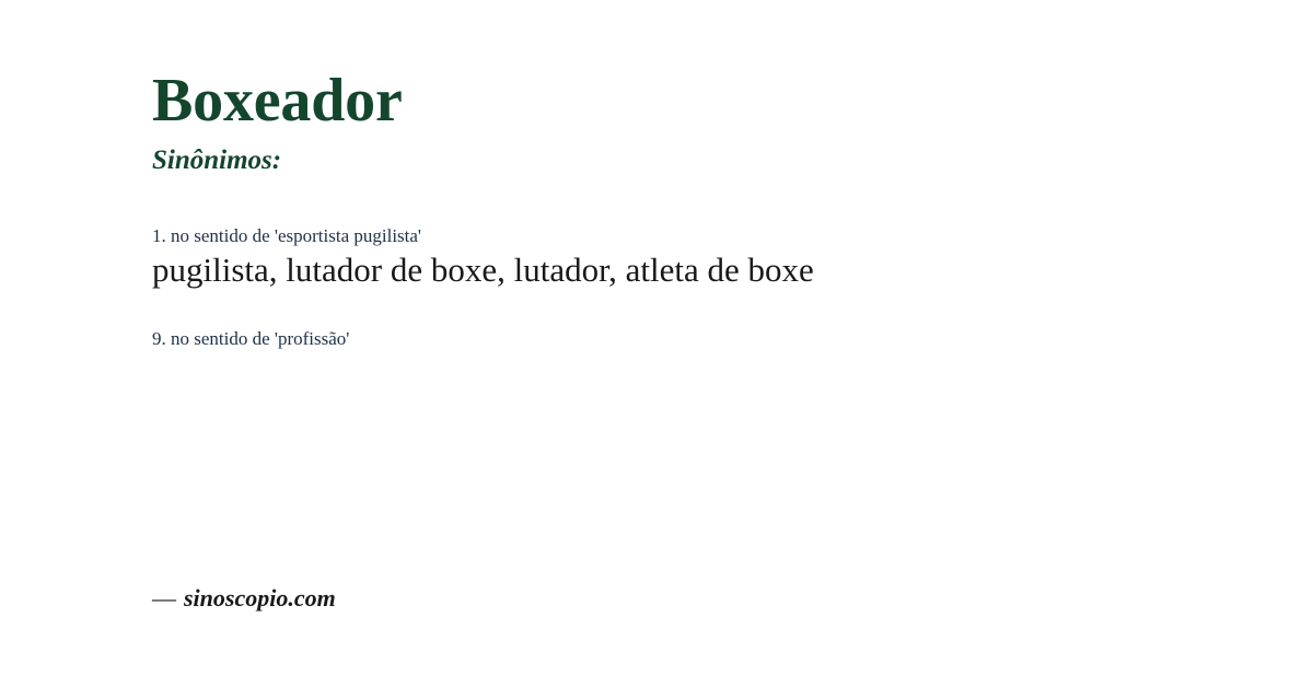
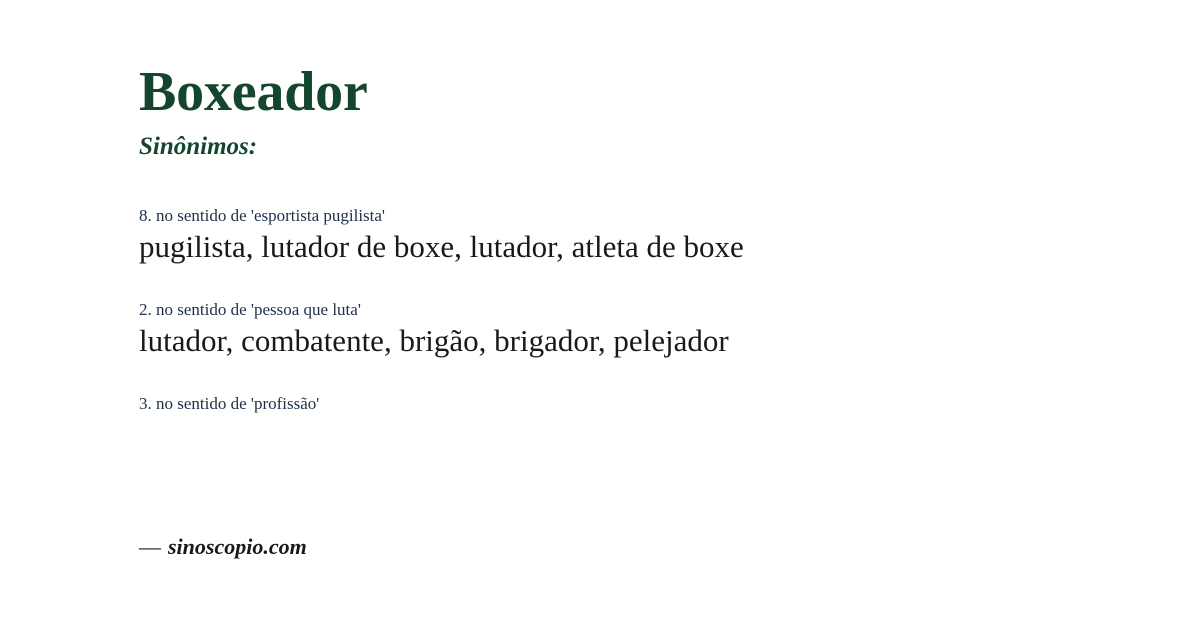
  Boxeador
  Sinônimos:
- 1. no sentido de 'esportista pugilista'
+ 8. no sentido de 'esportista pugilista'
  pugilista, lutador de boxe, lutador, atleta de boxe
+ 2. no sentido de 'pessoa que luta'
+ lutador, combatente, brigão, brigador, pelejador
- 9. no sentido de 'profissão'
+ 3. no sentido de 'profissão'
  — sinoscopio.com
